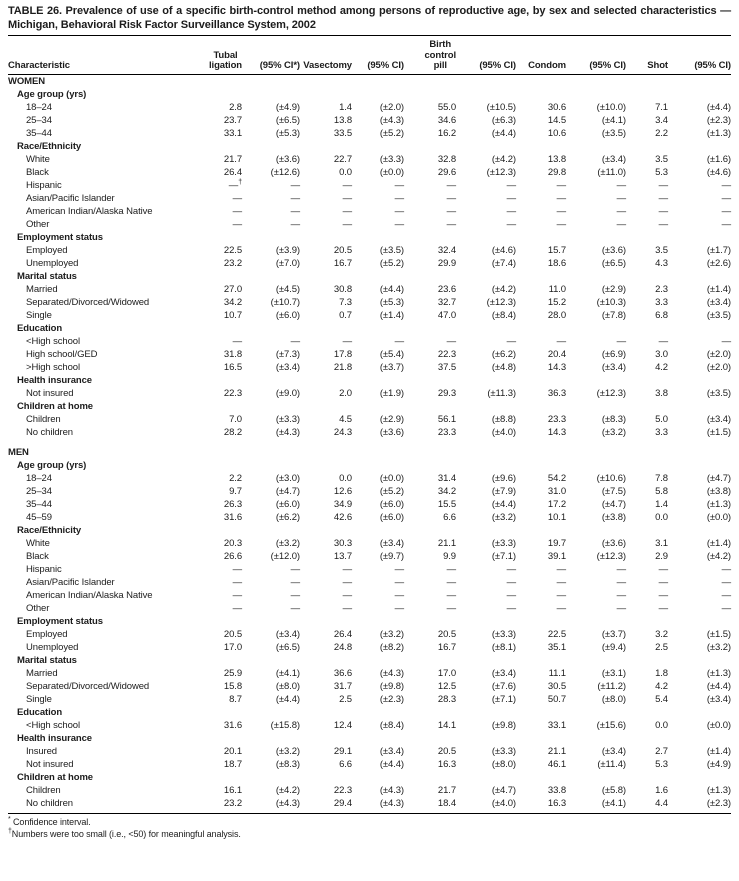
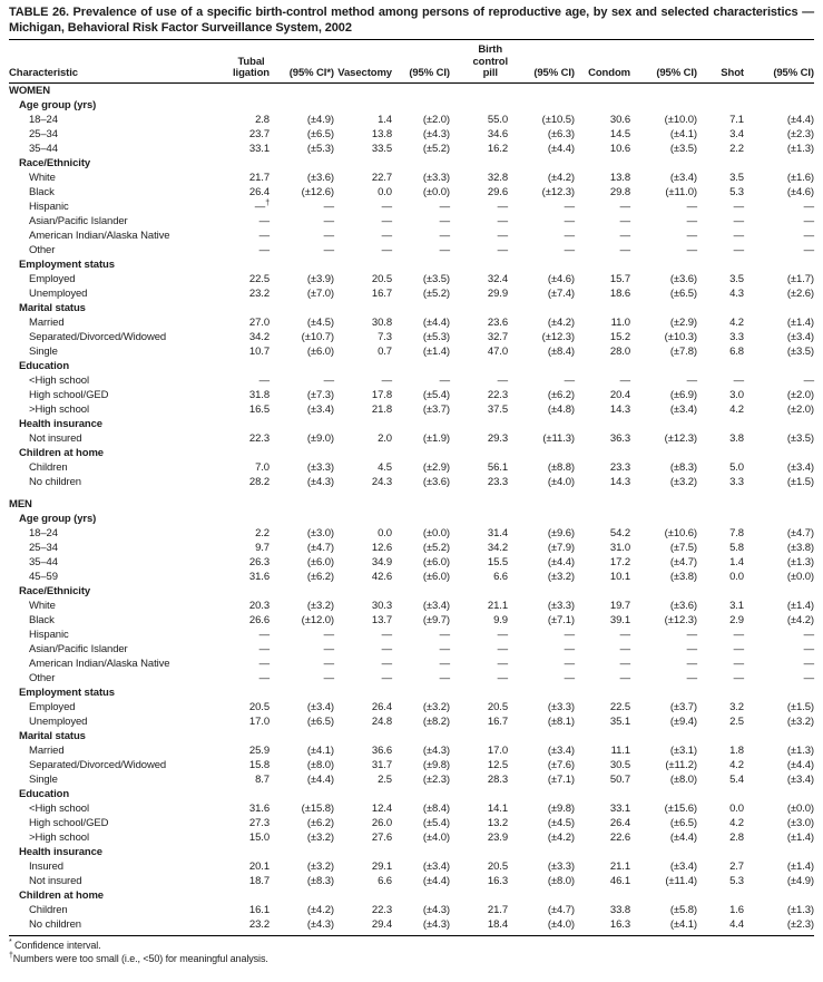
  TABLE 26. Prevalence of use of a specific birth-control method among persons of reproductive age, by sex and selected characteristics — Michigan, Behavioral Risk Factor Surveillance System, 2002
  Characteristic	Tubal ligation	(95% CI*)	Vasectomy	(95% CI)	Birth control pill	(95% CI)	Condom	(95% CI)	Shot	(95% CI)
  WOMEN
  Age group (yrs)
  18–24	2.8	(±4.9)	1.4	(±2.0)	55.0	(±10.5)	30.6	(±10.0)	7.1	(±4.4)
  25–34	23.7	(±6.5)	13.8	(±4.3)	34.6	(±6.3)	14.5	(±4.1)	3.4	(±2.3)
  35–44	33.1	(±5.3)	33.5	(±5.2)	16.2	(±4.4)	10.6	(±3.5)	2.2	(±1.3)
  Race/Ethnicity
  White	21.7	(±3.6)	22.7	(±3.3)	32.8	(±4.2)	13.8	(±3.4)	3.5	(±1.6)
  Black	26.4	(±12.6)	0.0	(±0.0)	29.6	(±12.3)	29.8	(±11.0)	5.3	(±4.6)
  Hispanic	—	—	—	—	—	—	—	—	—	—
  Asian/Pacific Islander	—	—	—	—	—	—	—	—	—	—
  American Indian/Alaska Native	—	—	—	—	—	—	—	—	—	—
  Other	—	—	—	—	—	—	—	—	—	—
  Employment status
  Employed	22.5	(±3.9)	20.5	(±3.5)	32.4	(±4.6)	15.7	(±3.6)	3.5	(±1.7)
  Unemployed	23.2	(±7.0)	16.7	(±5.2)	29.9	(±7.4)	18.6	(±6.5)	4.3	(±2.6)
  Marital status
- Married	27.0	(±4.5)	30.8	(±4.4)	23.6	(±4.2)	11.0	(±2.9)	2.3	(±1.4)
+ Married	27.0	(±4.5)	30.8	(±4.4)	23.6	(±4.2)	11.0	(±2.9)	4.2	(±1.4)
  Separated/Divorced/Widowed	34.2	(±10.7)	7.3	(±5.3)	32.7	(±12.3)	15.2	(±10.3)	3.3	(±3.4)
  Single	10.7	(±6.0)	0.7	(±1.4)	47.0	(±8.4)	28.0	(±7.8)	6.8	(±3.5)
  Education
  <High school	—	—	—	—	—	—	—	—	—	—
  High school/GED	31.8	(±7.3)	17.8	(±5.4)	22.3	(±6.2)	20.4	(±6.9)	3.0	(±2.0)
  >High school	16.5	(±3.4)	21.8	(±3.7)	37.5	(±4.8)	14.3	(±3.4)	4.2	(±2.0)
  Health insurance
  Not insured	22.3	(±9.0)	2.0	(±1.9)	29.3	(±11.3)	36.3	(±12.3)	3.8	(±3.5)
  Children at home
  Children	7.0	(±3.3)	4.5	(±2.9)	56.1	(±8.8)	23.3	(±8.3)	5.0	(±3.4)
  No children	28.2	(±4.3)	24.3	(±3.6)	23.3	(±4.0)	14.3	(±3.2)	3.3	(±1.5)
  MEN
  Age group (yrs)
  18–24	2.2	(±3.0)	0.0	(±0.0)	31.4	(±9.6)	54.2	(±10.6)	7.8	(±4.7)
  25–34	9.7	(±4.7)	12.6	(±5.2)	34.2	(±7.9)	31.0	(±7.5)	5.8	(±3.8)
  35–44	26.3	(±6.0)	34.9	(±6.0)	15.5	(±4.4)	17.2	(±4.7)	1.4	(±1.3)
  45–59	31.6	(±6.2)	42.6	(±6.0)	6.6	(±3.2)	10.1	(±3.8)	0.0	(±0.0)
  Race/Ethnicity
  White	20.3	(±3.2)	30.3	(±3.4)	21.1	(±3.3)	19.7	(±3.6)	3.1	(±1.4)
  Black	26.6	(±12.0)	13.7	(±9.7)	9.9	(±7.1)	39.1	(±12.3)	2.9	(±4.2)
  Hispanic	—	—	—	—	—	—	—	—	—	—
  Asian/Pacific Islander	—	—	—	—	—	—	—	—	—	—
  American Indian/Alaska Native	—	—	—	—	—	—	—	—	—	—
  Other	—	—	—	—	—	—	—	—	—	—
  Employment status
  Employed	20.5	(±3.4)	26.4	(±3.2)	20.5	(±3.3)	22.5	(±3.7)	3.2	(±1.5)
  Unemployed	17.0	(±6.5)	24.8	(±8.2)	16.7	(±8.1)	35.1	(±9.4)	2.5	(±3.2)
  Marital status
  Married	25.9	(±4.1)	36.6	(±4.3)	17.0	(±3.4)	11.1	(±3.1)	1.8	(±1.3)
  Separated/Divorced/Widowed	15.8	(±8.0)	31.7	(±9.8)	12.5	(±7.6)	30.5	(±11.2)	4.2	(±4.4)
  Single	8.7	(±4.4)	2.5	(±2.3)	28.3	(±7.1)	50.7	(±8.0)	5.4	(±3.4)
  Education
  <High school	31.6	(±15.8)	12.4	(±8.4)	14.1	(±9.8)	33.1	(±15.6)	0.0	(±0.0)
+ High school/GED	27.3	(±6.2)	26.0	(±5.4)	13.2	(±4.5)	26.4	(±6.5)	4.2	(±3.0)
+ >High school	15.0	(±3.2)	27.6	(±4.0)	23.9	(±4.2)	22.6	(±4.4)	2.8	(±1.4)
  Health insurance
  Insured	20.1	(±3.2)	29.1	(±3.4)	20.5	(±3.3)	21.1	(±3.4)	2.7	(±1.4)
  Not insured	18.7	(±8.3)	6.6	(±4.4)	16.3	(±8.0)	46.1	(±11.4)	5.3	(±4.9)
  Children at home
  Children	16.1	(±4.2)	22.3	(±4.3)	21.7	(±4.7)	33.8	(±5.8)	1.6	(±1.3)
  No children	23.2	(±4.3)	29.4	(±4.3)	18.4	(±4.0)	16.3	(±4.1)	4.4	(±2.3)
  Confidence interval.
  Numbers were too small (i.e., <50) for meaningful analysis.
